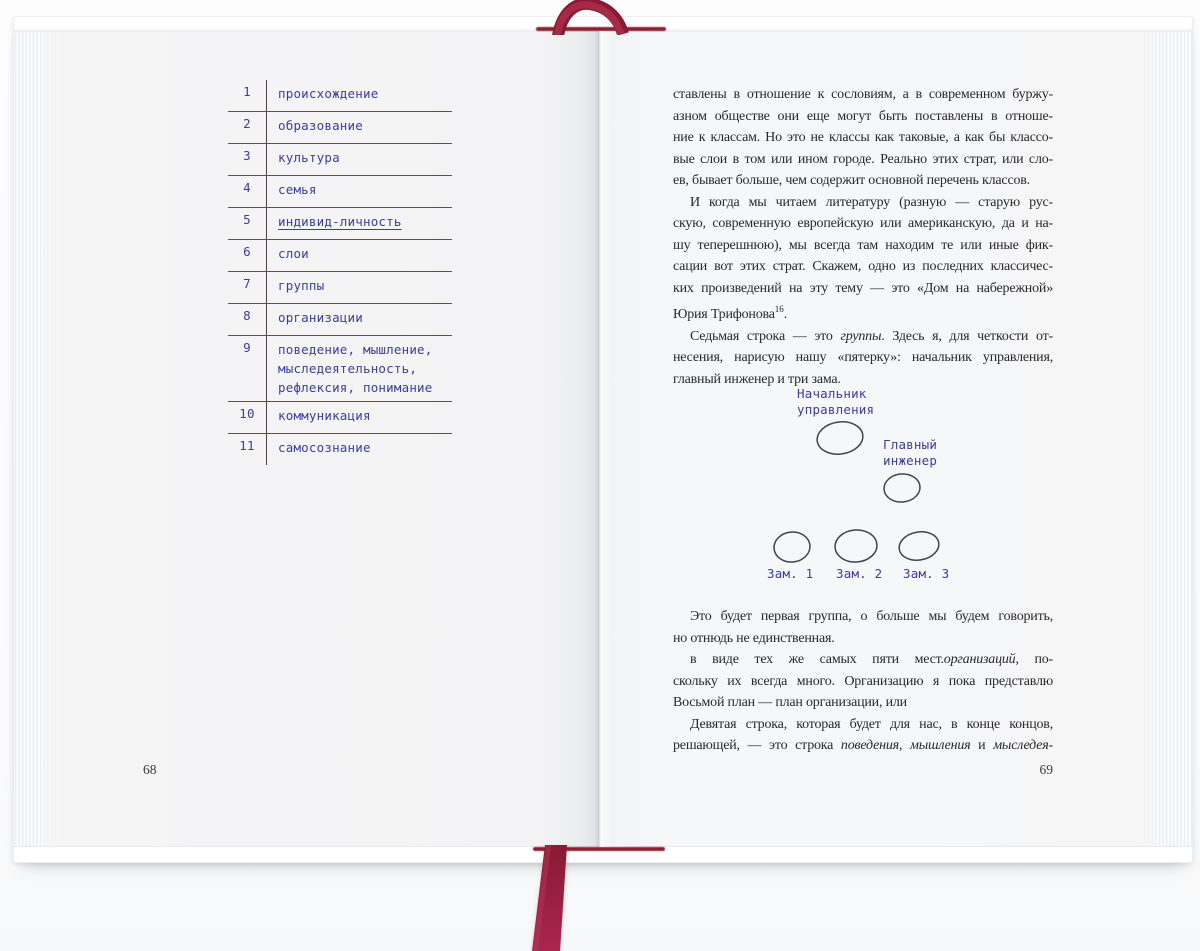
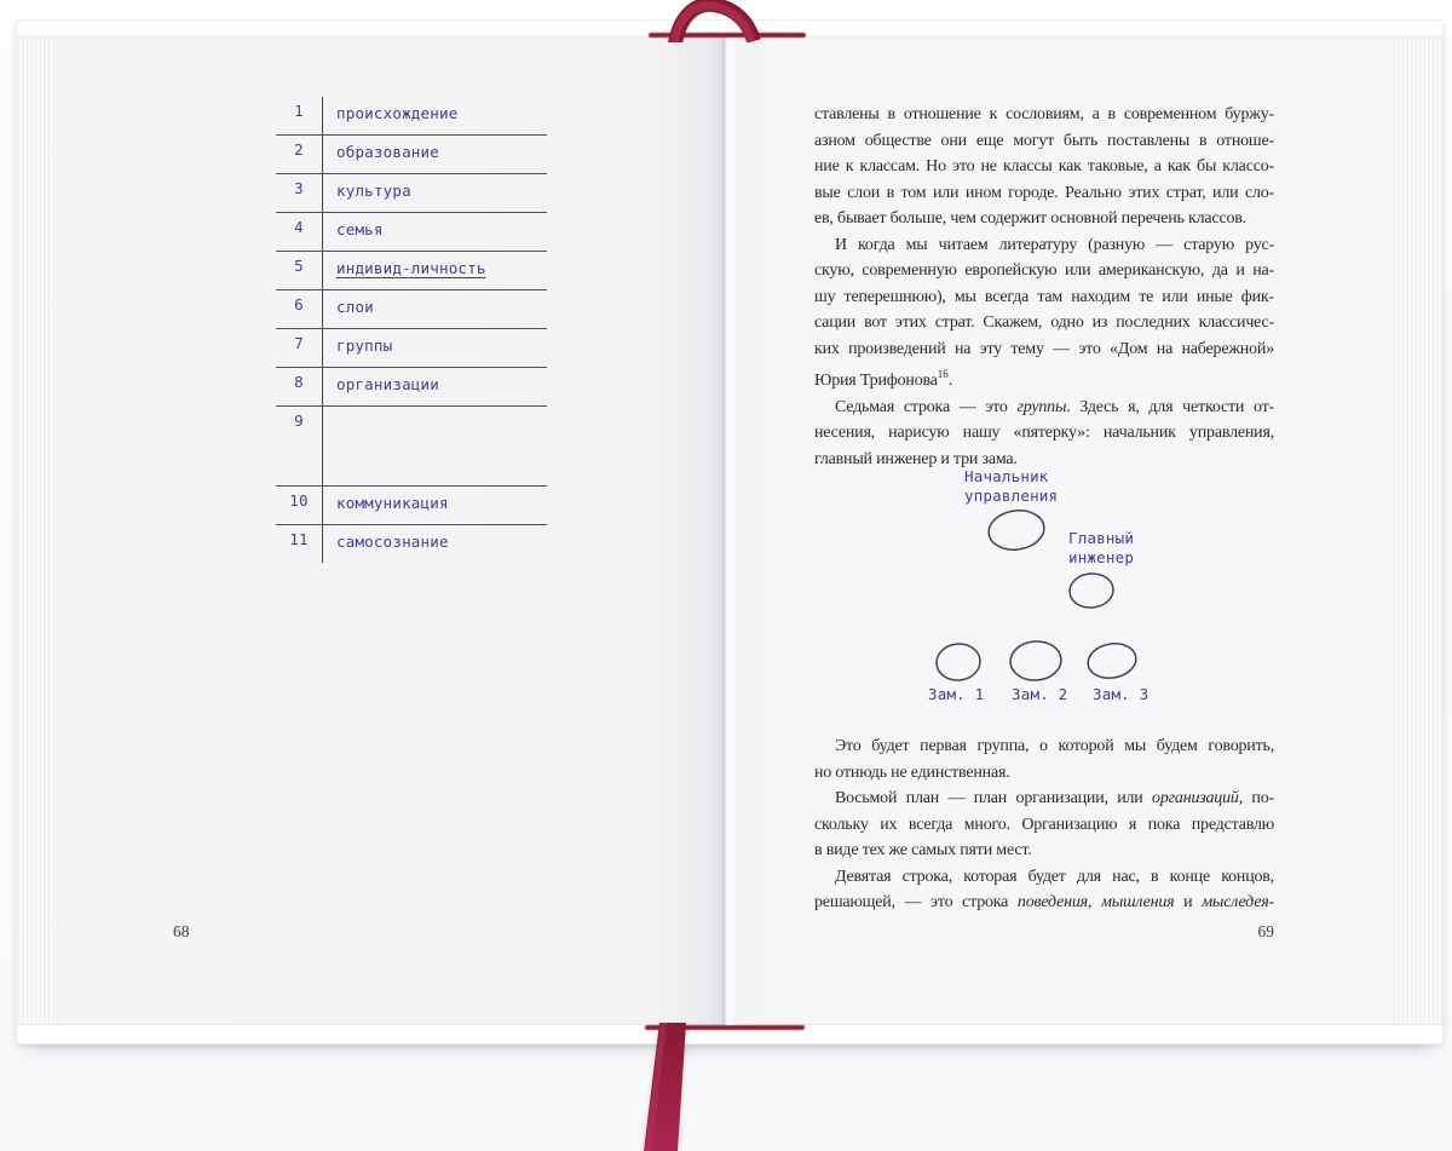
  1
  происхождение
  2
  образование
  3
  культура
  4
  семья
  5
  индивид-личность
  6
  слои
  7
  группы
  8
  организации
  9
- поведение, мышление,
- мыследеятельность,
- рефлексия, понимание
  10
  коммуникация
  11
  самосознание
  68
  ставлены в отношение к сословиям, а в современном буржу-
  азном обществе они еще могут быть поставлены в отноше-
  ние к классам. Но это не классы как таковые, а как бы классо-
  вые слои в том или ином городе. Реально этих страт, или сло-
  ев, бывает больше, чем содержит основной перечень классов.
  И когда мы читаем литературу (разную — старую рус-
  скую, современную европейскую или американскую, да и на-
  шу теперешнюю), мы всегда там находим те или иные фик-
  сации вот этих страт. Скажем, одно из последних классичес-
  ких произведений на эту тему — это «Дом на набережной»
  Юрия Трифонова16.
  Седьмая строка — это группы. Здесь я, для четкости от-
  несения, нарисую нашу «пятерку»: начальник управления,
  главный инженер и три зама.
  Начальник
  управления
  Главный
  инженер
  Зам. 1
  Зам. 2
  Зам. 3
- Это будет первая группа, о больше мы будем говорить,
+ Это будет первая группа, о которой мы будем говорить,
  но отнюдь не единственная.
- в виде тех же самых пяти мест.организаций, по-
+ Восьмой план — план организации, или организаций, по-
  скольку их всегда много. Организацию я пока представлю
- Восьмой план — план организации, или
+ в виде тех же самых пяти мест.
  Девятая строка, которая будет для нас, в конце концов,
  решающей, — это строка поведения, мышления и мыследея-
  69
